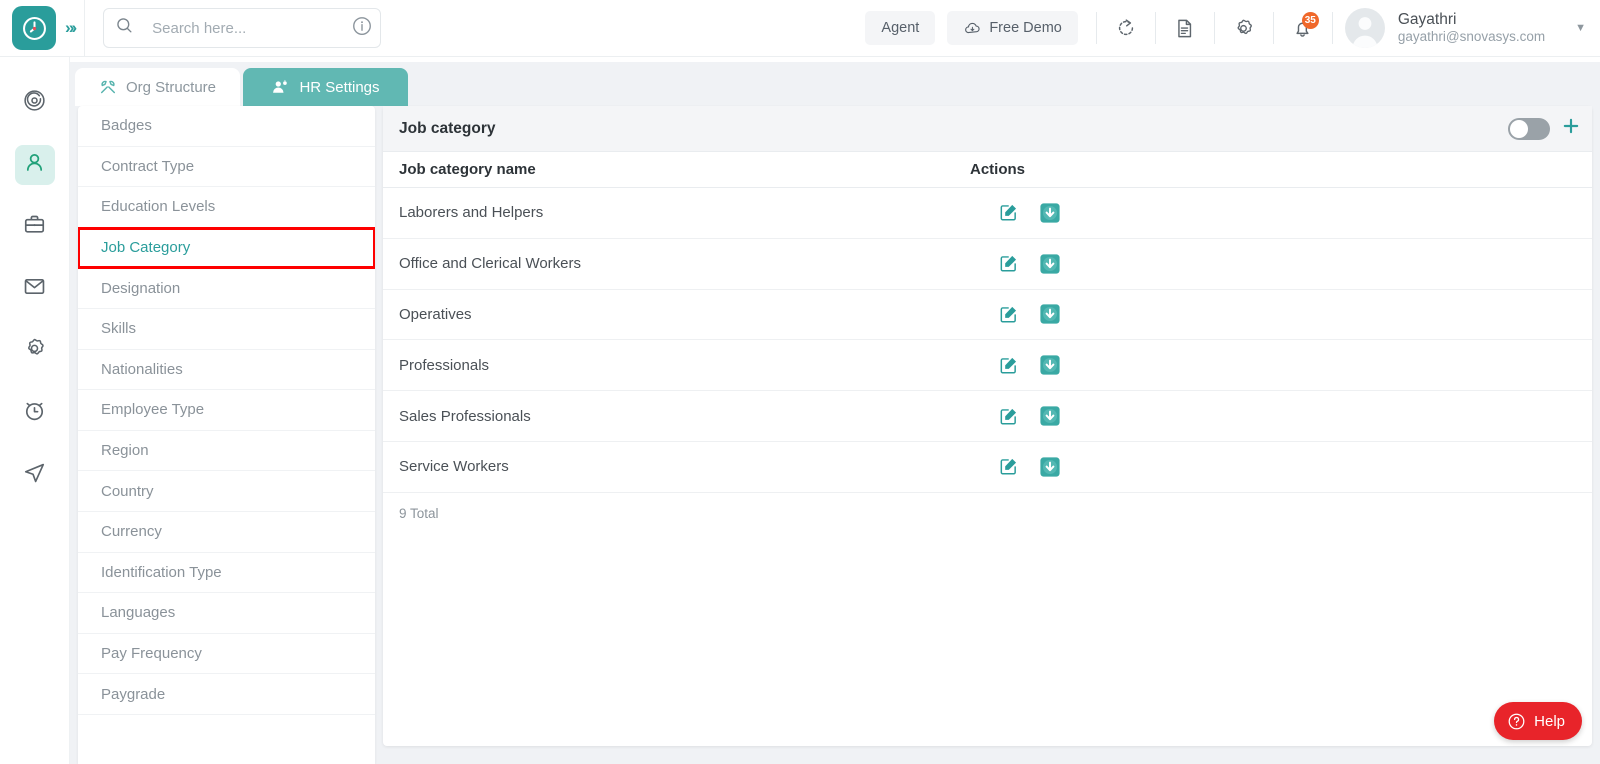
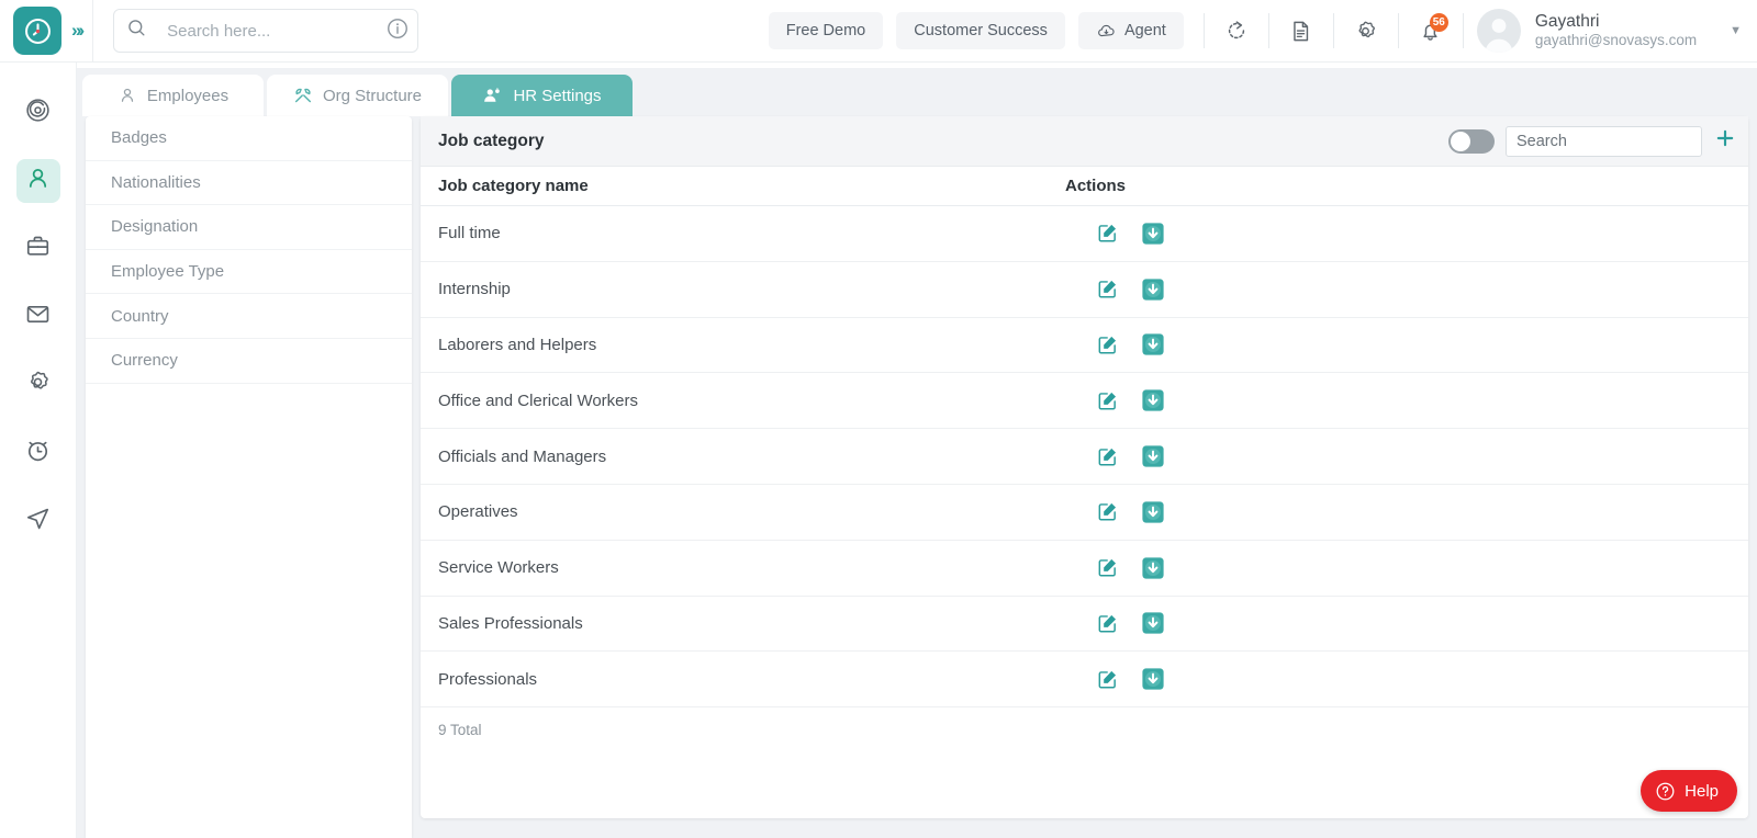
  »›
  Search here...
- Agent
+ Free Demo
+ Customer Success
- Free Demo
+ Agent
- 35
+ 56
  Gayathri
  gayathri@snovasys.com
  ▼
+ Employees
  Org Structure
  HR Settings
  Badges
- Contract Type
- Education Levels
- Job Category
- Designation
+ Nationalities
- Skills
- Nationalities
+ Designation
  Employee Type
- Region
  Country
  Currency
- Identification Type
- Languages
- Pay Frequency
- Paygrade
  Job category
+ Search
  Job category name
  Actions
+ Full time
+ Internship
  Laborers and Helpers
  Office and Clerical Workers
+ Officials and Managers
  Operatives
- Professionals
+ Service Workers
  Sales Professionals
- Service Workers
+ Professionals
  9 Total
  Help
